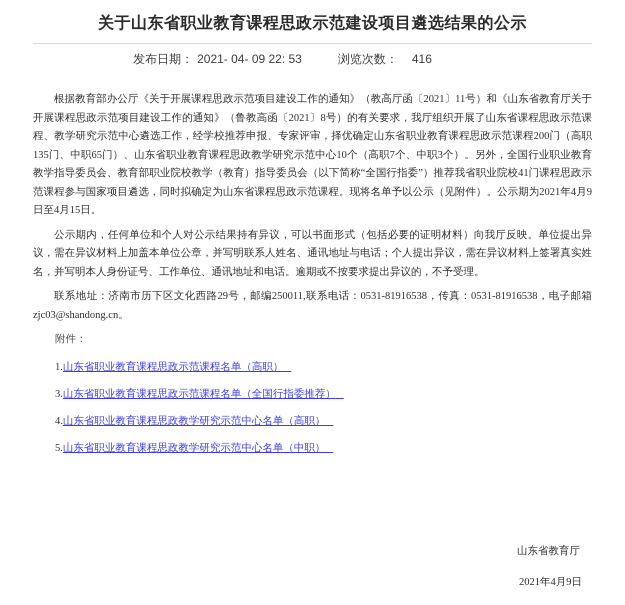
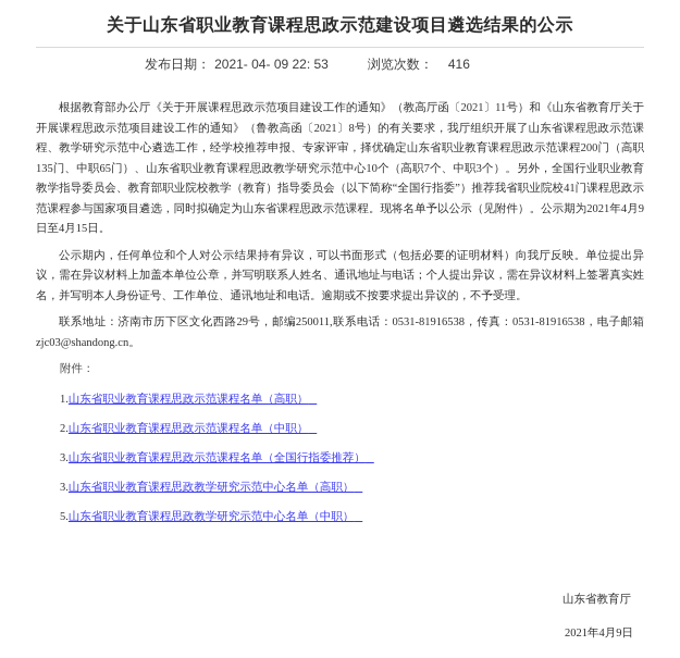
  关于山东省职业教育课程思政示范建设项目遴选结果的公示
  发布日期：
  2021- 04- 09 22: 53
  浏览次数：
  416
  根据教育部办公厅《关于开展课程思政示范项目建设工作的通知》（教高厅函〔2021〕11号）和《山东省教育厅关于开展课程思政示范项目建设工作的通知》（鲁教高函〔2021〕8号）的有关要求，我厅组织开展了山东省课程思政示范课程、教学研究示范中心遴选工作，经学校推荐申报、专家评审，择优确定山东省职业教育课程思政示范课程200门（高职135门、中职65门）、山东省职业教育课程思政教学研究示范中心10个（高职7个、中职3个）。另外，全国行业职业教育教学指导委员会、教育部职业院校教学（教育）指导委员会（以下简称“全国行指委”）推荐我省职业院校41门课程思政示范课程参与国家项目遴选，同时拟确定为山东省课程思政示范课程。现将名单予以公示（见附件）。公示期为2021年4月9日至4月15日。
  公示期内，任何单位和个人对公示结果持有异议，可以书面形式（包括必要的证明材料）向我厅反映。单位提出异议，需在异议材料上加盖本单位公章，并写明联系人姓名、通讯地址与电话；个人提出异议，需在异议材料上签署真实姓名，并写明本人身份证号、工作单位、通讯地址和电话。逾期或不按要求提出异议的，不予受理。
  联系地址：济南市历下区文化西路29号，邮编250011,联系电话：0531-81916538，传真：0531-81916538，电子邮箱zjc03@shandong.cn。
  附件：
  1.山东省职业教育课程思政示范课程名单（高职）
+ 2.山东省职业教育课程思政示范课程名单（中职）
  3.山东省职业教育课程思政示范课程名单（全国行指委推荐）
- 4.山东省职业教育课程思政教学研究示范中心名单（高职）
+ 3.山东省职业教育课程思政教学研究示范中心名单（高职）
  5.山东省职业教育课程思政教学研究示范中心名单（中职）
  山东省教育厅
  2021年4月9日
